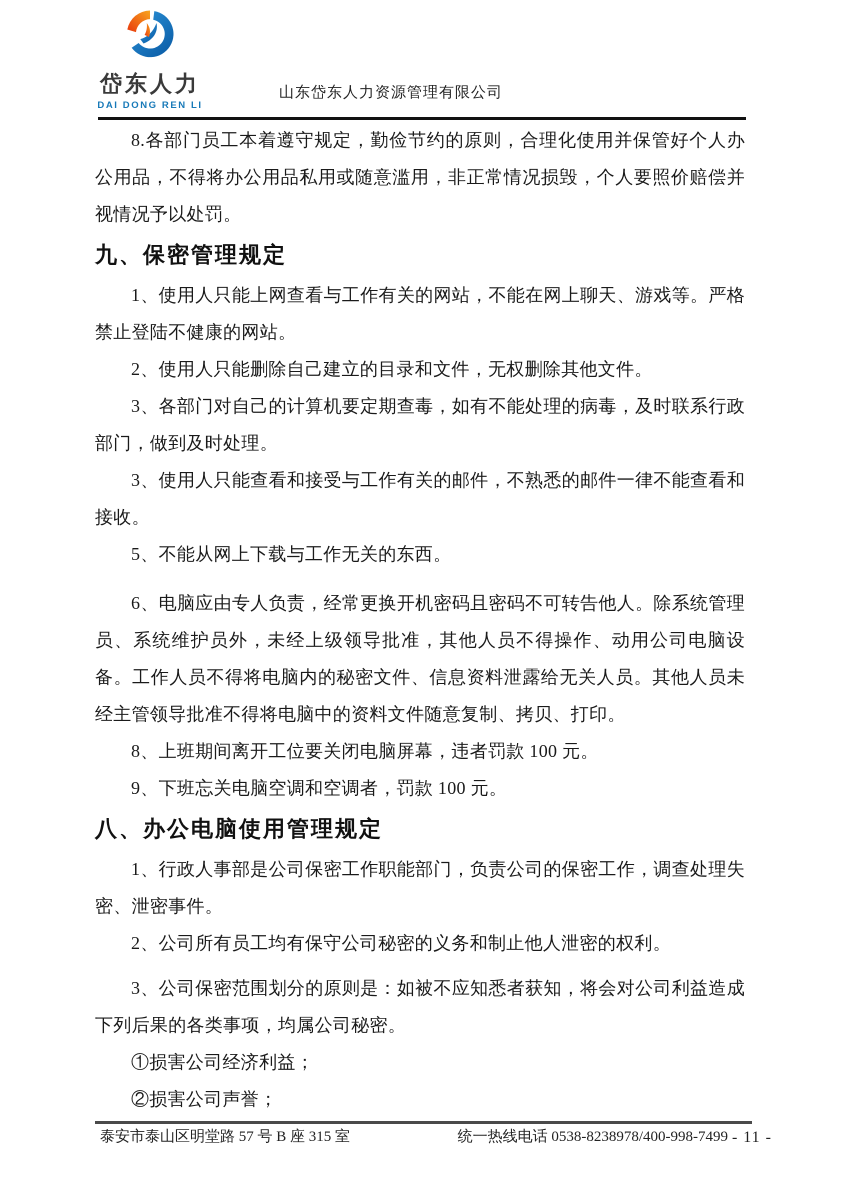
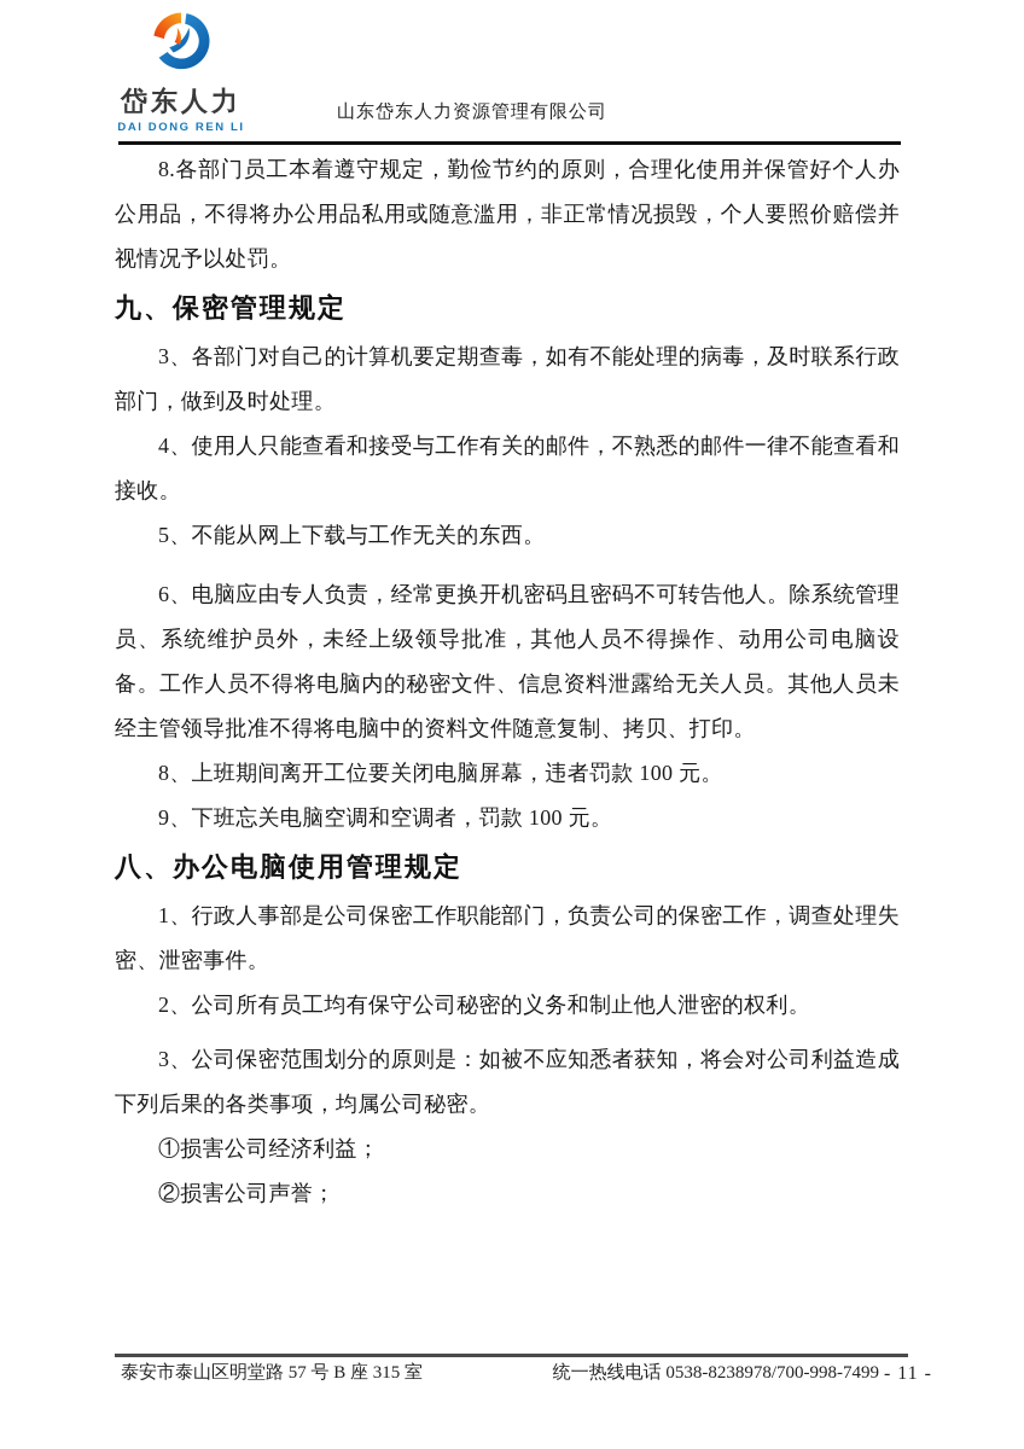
  岱东人力
  DAI DONG REN LI
  山东岱东人力资源管理有限公司
  8.各部门员工本着遵守规定，勤俭节约的原则，合理化使用并保管好个人办公用品，不得将办公用品私用或随意滥用，非正常情况损毁，个人要照价赔偿并视情况予以处罚。
  九、保密管理规定
- 1、使用人只能上网查看与工作有关的网站，不能在网上聊天、游戏等。严格禁止登陆不健康的网站。
- 2、使用人只能删除自己建立的目录和文件，无权删除其他文件。
  3、各部门对自己的计算机要定期查毒，如有不能处理的病毒，及时联系行政部门，做到及时处理。
- 3、使用人只能查看和接受与工作有关的邮件，不熟悉的邮件一律不能查看和接收。
+ 4、使用人只能查看和接受与工作有关的邮件，不熟悉的邮件一律不能查看和接收。
  5、不能从网上下载与工作无关的东西。
  6、电脑应由专人负责，经常更换开机密码且密码不可转告他人。除系统管理员、系统维护员外，未经上级领导批准，其他人员不得操作、动用公司电脑设备。工作人员不得将电脑内的秘密文件、信息资料泄露给无关人员。其他人员未经主管领导批准不得将电脑中的资料文件随意复制、拷贝、打印。
  8、上班期间离开工位要关闭电脑屏幕，违者罚款 100 元。
  9、下班忘关电脑空调和空调者，罚款 100 元。
  八、办公电脑使用管理规定
  1、行政人事部是公司保密工作职能部门，负责公司的保密工作，调查处理失密、泄密事件。
  2、公司所有员工均有保守公司秘密的义务和制止他人泄密的权利。
  3、公司保密范围划分的原则是：如被不应知悉者获知，将会对公司利益造成下列后果的各类事项，均属公司秘密。
  ①损害公司经济利益；
  ②损害公司声誉；
  泰安市泰山区明堂路 57 号 B 座 315 室
- 统一热线电话 0538-8238978/400-998-7499
+ 统一热线电话 0538-8238978/700-998-7499
  - 11 -
